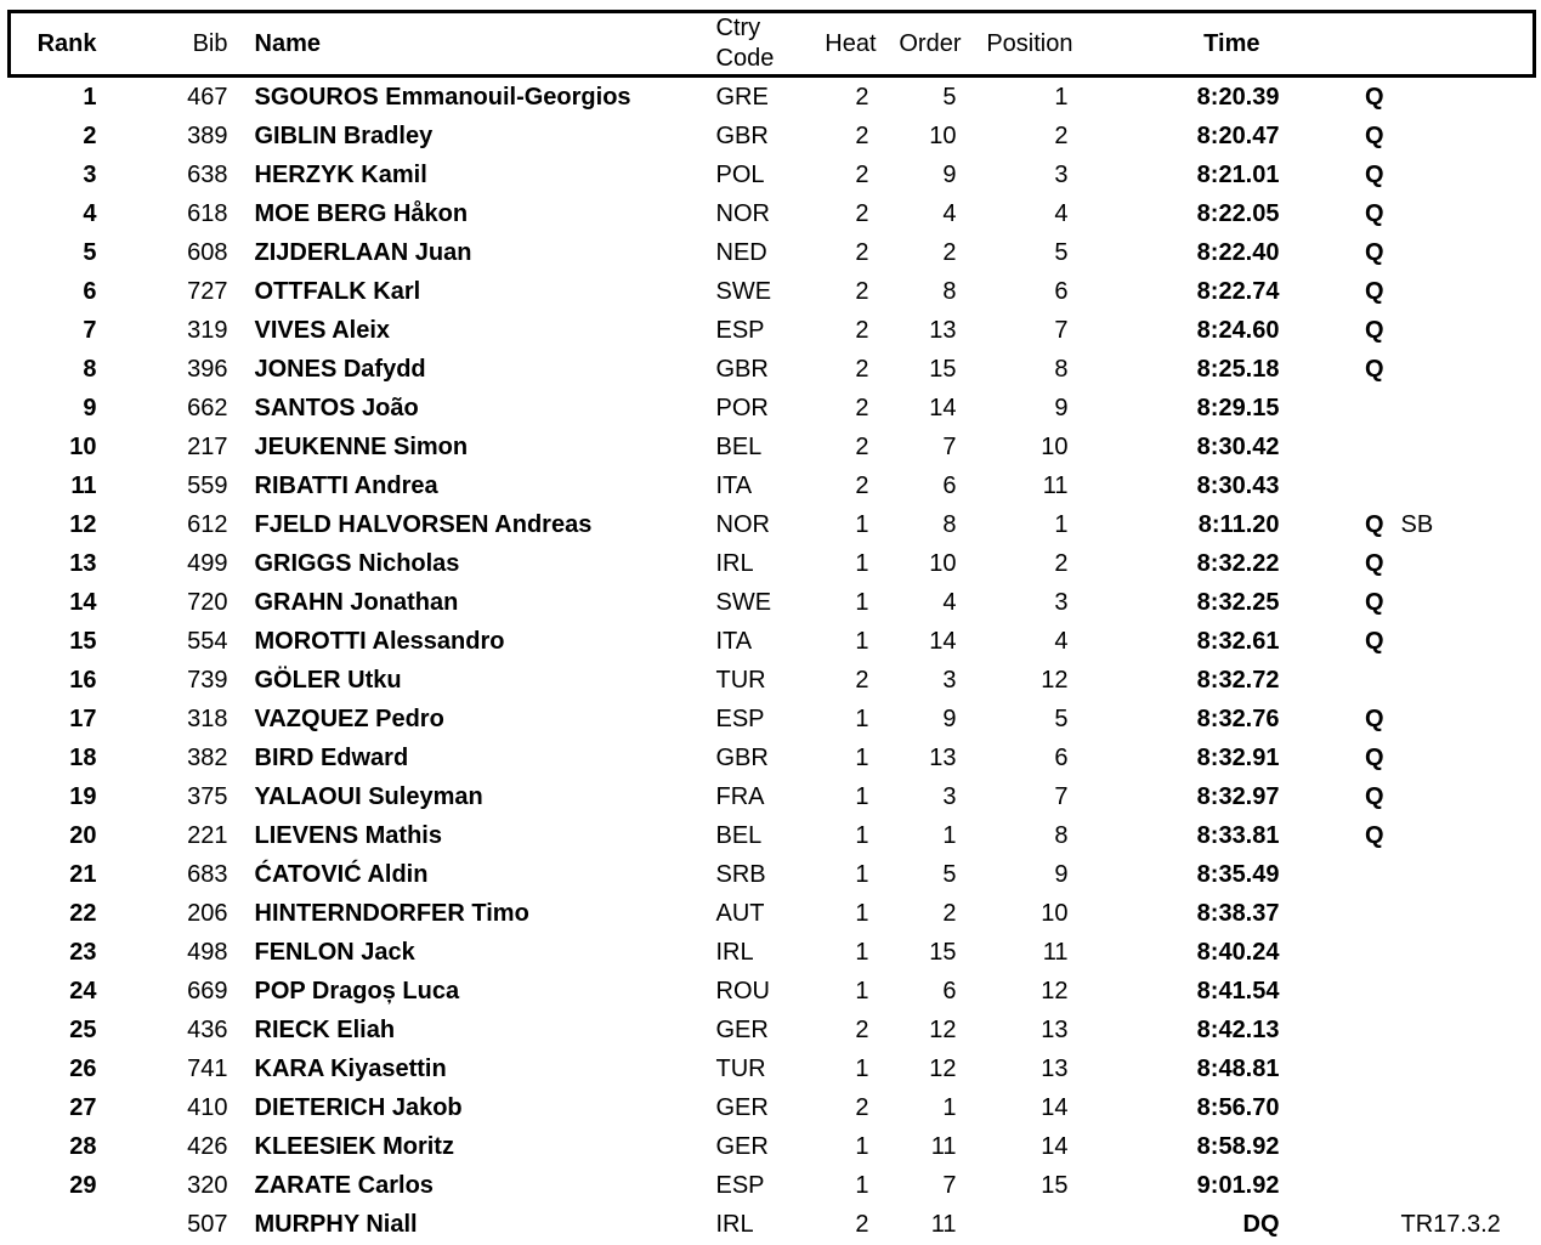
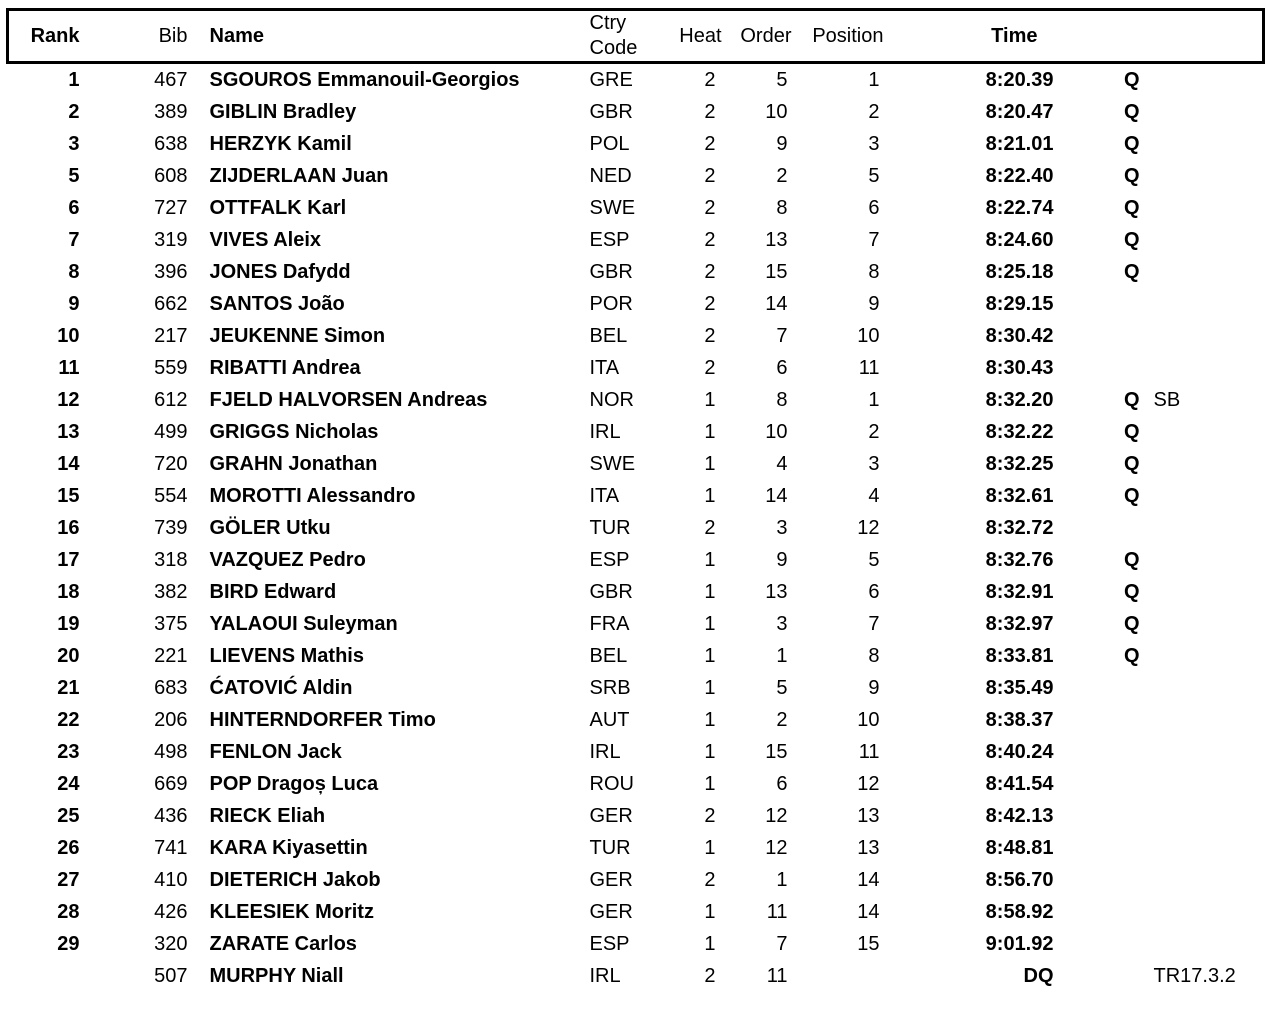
  Rank	Bib	Name	Ctry Code	Heat	Order	Position	Time
  1	467	SGOUROS Emmanouil-Georgios	GRE	2	5	1	8:20.39	Q
  2	389	GIBLIN Bradley	GBR	2	10	2	8:20.47	Q
  3	638	HERZYK Kamil	POL	2	9	3	8:21.01	Q
- 4	618	MOE BERG Håkon	NOR	2	4	4	8:22.05	Q
  5	608	ZIJDERLAAN Juan	NED	2	2	5	8:22.40	Q
  6	727	OTTFALK Karl	SWE	2	8	6	8:22.74	Q
  7	319	VIVES Aleix	ESP	2	13	7	8:24.60	Q
  8	396	JONES Dafydd	GBR	2	15	8	8:25.18	Q
  9	662	SANTOS João	POR	2	14	9	8:29.15
  10	217	JEUKENNE Simon	BEL	2	7	10	8:30.42
  11	559	RIBATTI Andrea	ITA	2	6	11	8:30.43
- 12	612	FJELD HALVORSEN Andreas	NOR	1	8	1	8:11.20	Q	SB
+ 12	612	FJELD HALVORSEN Andreas	NOR	1	8	1	8:32.20	Q	SB
  13	499	GRIGGS Nicholas	IRL	1	10	2	8:32.22	Q
  14	720	GRAHN Jonathan	SWE	1	4	3	8:32.25	Q
  15	554	MOROTTI Alessandro	ITA	1	14	4	8:32.61	Q
  16	739	GÖLER Utku	TUR	2	3	12	8:32.72
  17	318	VAZQUEZ Pedro	ESP	1	9	5	8:32.76	Q
  18	382	BIRD Edward	GBR	1	13	6	8:32.91	Q
  19	375	YALAOUI Suleyman	FRA	1	3	7	8:32.97	Q
  20	221	LIEVENS Mathis	BEL	1	1	8	8:33.81	Q
  21	683	ĆATOVIĆ Aldin	SRB	1	5	9	8:35.49
  22	206	HINTERNDORFER Timo	AUT	1	2	10	8:38.37
  23	498	FENLON Jack	IRL	1	15	11	8:40.24
  24	669	POP Dragoș Luca	ROU	1	6	12	8:41.54
  25	436	RIECK Eliah	GER	2	12	13	8:42.13
  26	741	KARA Kiyasettin	TUR	1	12	13	8:48.81
  27	410	DIETERICH Jakob	GER	2	1	14	8:56.70
  28	426	KLEESIEK Moritz	GER	1	11	14	8:58.92
  29	320	ZARATE Carlos	ESP	1	7	15	9:01.92
  	507	MURPHY Niall	IRL	2	11		DQ		TR17.3.2
